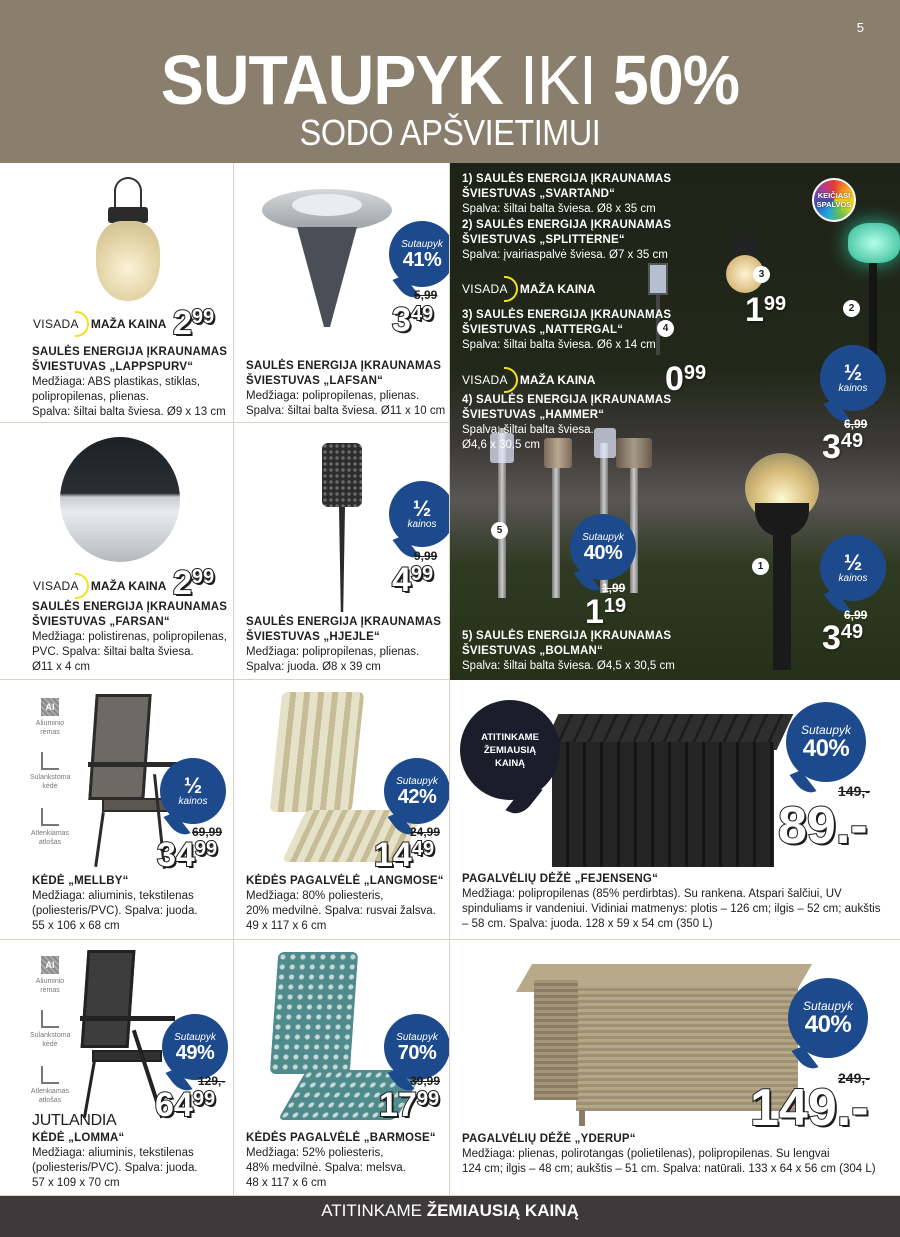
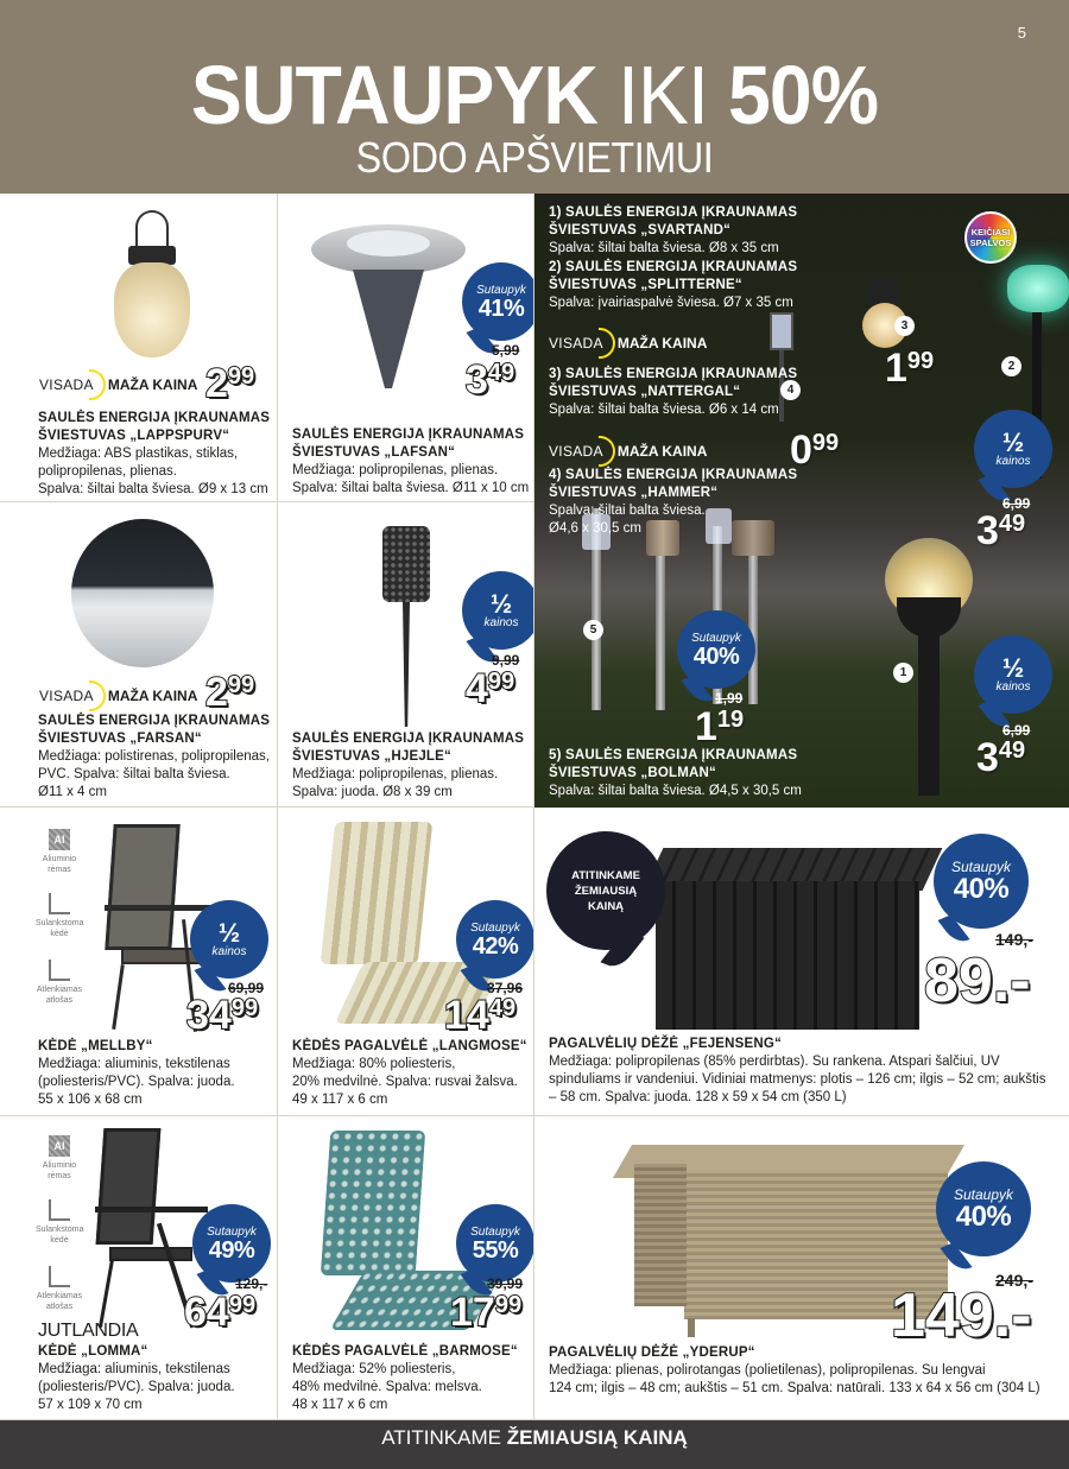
  5
  SUTAUPYK IKI 50%
  SODO APŠVIETIMUI
  VISADA
  MAŽA KAINA
  299
  SAULĖS ENERGIJA ĮKRAUNAMAS
  ŠVIESTUVAS „LAPPSPURV“
  Medžiaga: ABS plastikas, stiklas,
  polipropilenas, plienas.
  Spalva: šiltai balta šviesa. Ø9 x 13 cm
  Sutaupyk
  41%
  5,99
  349
  SAULĖS ENERGIJA ĮKRAUNAMAS
  ŠVIESTUVAS „LAFSAN“
  Medžiaga: polipropilenas, plienas.
  Spalva: šiltai balta šviesa. Ø11 x 10 cm
  VISADA
  MAŽA KAINA
  299
  SAULĖS ENERGIJA ĮKRAUNAMAS
  ŠVIESTUVAS „FARSAN“
  Medžiaga: polistirenas, polipropilenas,
  PVC. Spalva: šiltai balta šviesa.
  Ø11 x 4 cm
  ½
  kainos
  9,99
  499
  SAULĖS ENERGIJA ĮKRAUNAMAS
  ŠVIESTUVAS „HJEJLE“
  Medžiaga: polipropilenas, plienas.
  Spalva: juoda. Ø8 x 39 cm
  KEIČIASI SPALVOS
  1) SAULĖS ENERGIJA ĮKRAUNAMAS
  ŠVIESTUVAS „SVARTAND“
  Spalva: šiltai balta šviesa. Ø8 x 35 cm
  2) SAULĖS ENERGIJA ĮKRAUNAMAS
  ŠVIESTUVAS „SPLITTERNE“
  Spalva: įvairiaspalvė šviesa. Ø7 x 35 cm
  VISADA
  MAŽA KAINA
  3) SAULĖS ENERGIJA ĮKRAUNAMAS
  ŠVIESTUVAS „NATTERGAL“
  Spalva: šiltai balta šviesa. Ø6 x 14 cm
  VISADA
  MAŽA KAINA
  4) SAULĖS ENERGIJA ĮKRAUNAMAS
  ŠVIESTUVAS „HAMMER“
  Spalva: šiltai balta šviesa.
  Ø4,6 x 30,5 cm
  5) SAULĖS ENERGIJA ĮKRAUNAMAS
  ŠVIESTUVAS „BOLMAN“
  Spalva: šiltai balta šviesa. Ø4,5 x 30,5 cm
  1
  2
  3
  4
  5
  199
  099
  ½
  kainos
  6,99
  349
  Sutaupyk
  40%
  1,99
  119
  ½
  kainos
  6,99
  349
  Al
  ½
  kainos
  69,99
  3499
  KĖDĖ „MELLBY“
  Medžiaga: aliuminis, tekstilenas
  (poliesteris/PVC). Spalva: juoda.
  55 x 106 x 68 cm
  Sutaupyk
  42%
- 24,99
+ 37,96
  1449
  KĖDĖS PAGALVĖLĖ „LANGMOSE“
  Medžiaga: 80% poliesteris,
  20% medvilnė. Spalva: rusvai žalsva.
  49 x 117 x 6 cm
  ATITINKAME ŽEMIAUSIĄ KAINĄ
  Sutaupyk
  40%
  149,-
  89.-
  PAGALVĖLIŲ DĖŽĖ „FEJENSENG“
  Medžiaga: polipropilenas (85% perdirbtas). Su rankena. Atspari šalčiui, UV
  spinduliams ir vandeniui. Vidiniai matmenys: plotis – 126 cm; ilgis – 52 cm; aukštis
  – 58 cm. Spalva: juoda. 128 x 59 x 54 cm (350 L)
  Al
  Sutaupyk
  49%
  129,-
  6499
  JUTLANDIA
  KĖDĖ „LOMMA“
  Medžiaga: aliuminis, tekstilenas
  (poliesteris/PVC). Spalva: juoda.
  57 x 109 x 70 cm
  Sutaupyk
- 70%
+ 55%
  39,99
  1799
  KĖDĖS PAGALVĖLĖ „BARMOSE“
  Medžiaga: 52% poliesteris,
  48% medvilnė. Spalva: melsva.
  48 x 117 x 6 cm
  Sutaupyk
  40%
  249,-
  149.-
  PAGALVĖLIŲ DĖŽĖ „YDERUP“
  Medžiaga: plienas, polirotangas (polietilenas), polipropilenas. Su lengvai
  124 cm; ilgis – 48 cm; aukštis – 51 cm. Spalva: natūrali. 133 x 64 x 56 cm (304 L)
  ATITINKAME ŽEMIAUSIĄ KAINĄ
